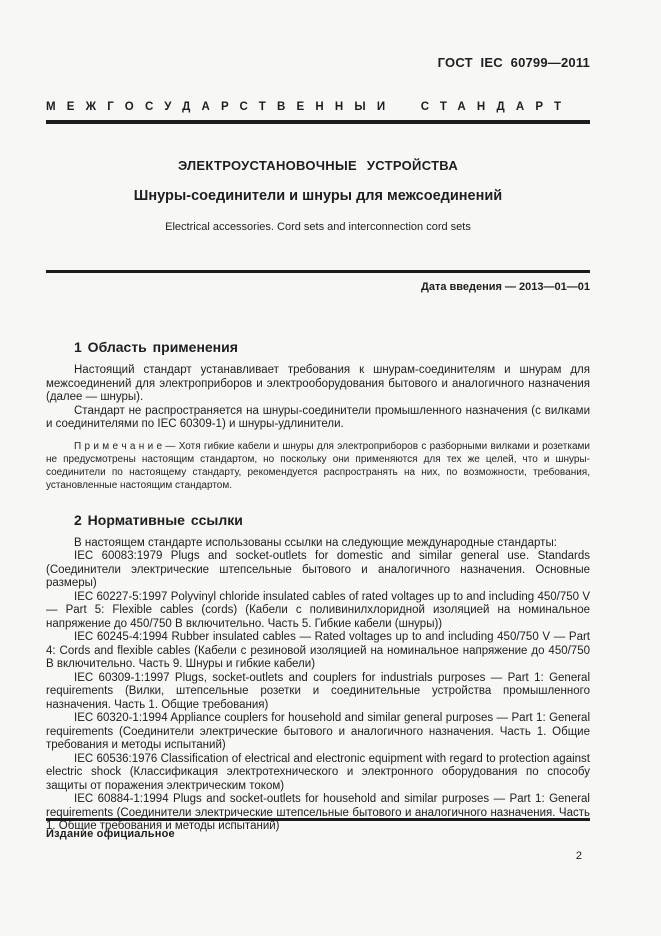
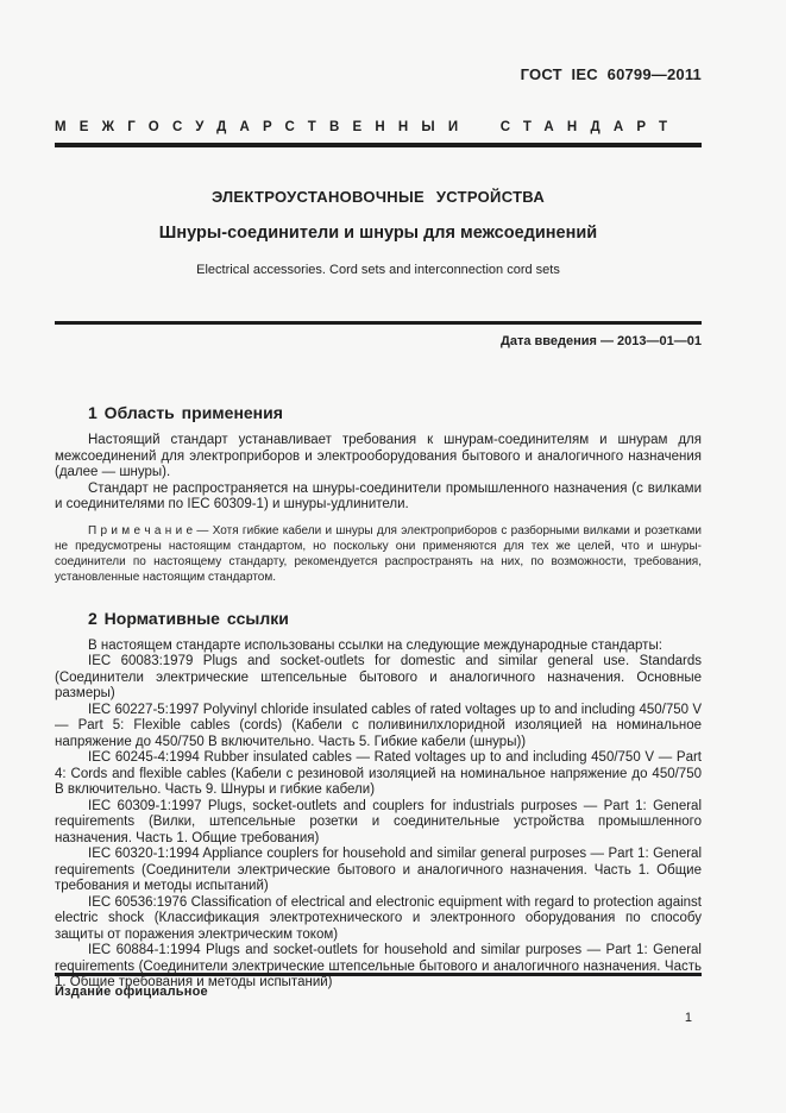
  ГОСТ IEC 60799—2011
  МЕЖГОСУДАРСТВЕННЫЙ СТАНДАРТ
  ЭЛЕКТРОУСТАНОВОЧНЫЕ УСТРОЙСТВА
  Шнуры-соединители и шнуры для межсоединений
  Electrical accessories. Cord sets and interconnection cord sets
  Дата введения — 2013—01—01
  1 Область применения
  Настоящий стандарт устанавливает требования к шнурам-соединителям и шнурам для межсоединений для электроприборов и электрооборудования бытового и аналогичного назначения (далее — шнуры).
  Стандарт не распространяется на шнуры-соединители промышленного назначения (с вилками и соединителями по IEC 60309-1) и шнуры-удлинители.
  П р и м е ч а н и е — Хотя гибкие кабели и шнуры для электроприборов с разборными вилками и розетками не предусмотрены настоящим стандартом, но поскольку они применяются для тех же целей, что и шнуры-соединители по настоящему стандарту, рекомендуется распространять на них, по возможности, требования, установленные настоящим стандартом.
  2 Нормативные ссылки
  В настоящем стандарте использованы ссылки на следующие международные стандарты:
  IEC 60083:1979 Plugs and socket-outlets for domestic and similar general use. Standards (Соединители электрические штепсельные бытового и аналогичного назначения. Основные размеры)
  IEC 60227-5:1997 Polyvinyl chloride insulated cables of rated voltages up to and including 450/750 V — Part 5: Flexible cables (cords) (Кабели с поливинилхлоридной изоляцией на номинальное напряжение до 450/750 В включительно. Часть 5. Гибкие кабели (шнуры))
  IEC 60245-4:1994 Rubber insulated cables — Rated voltages up to and including 450/750 V — Part 4: Cords and flexible cables (Кабели с резиновой изоляцией на номинальное напряжение до 450/750 В включительно. Часть 9. Шнуры и гибкие кабели)
  IEC 60309-1:1997 Plugs, socket-outlets and couplers for industrials purposes — Part 1: General requirements (Вилки, штепсельные розетки и соединительные устройства промышленного назначения. Часть 1. Общие требования)
  IEC 60320-1:1994 Appliance couplers for household and similar general purposes — Part 1: General requirements (Соединители электрические бытового и аналогичного назначения. Часть 1. Общие требования и методы испытаний)
  IEC 60536:1976 Classification of electrical and electronic equipment with regard to protection against electric shock (Классификация электротехнического и электронного оборудования по способу защиты от поражения электрическим током)
  IEC 60884-1:1994 Plugs and socket-outlets for household and similar purposes — Part 1: General requirements (Соединители электрические штепсельные бытового и аналогичного назначения. Часть 1. Общие требования и методы испытаний)
  Издание официальное
- 2
+ 1
